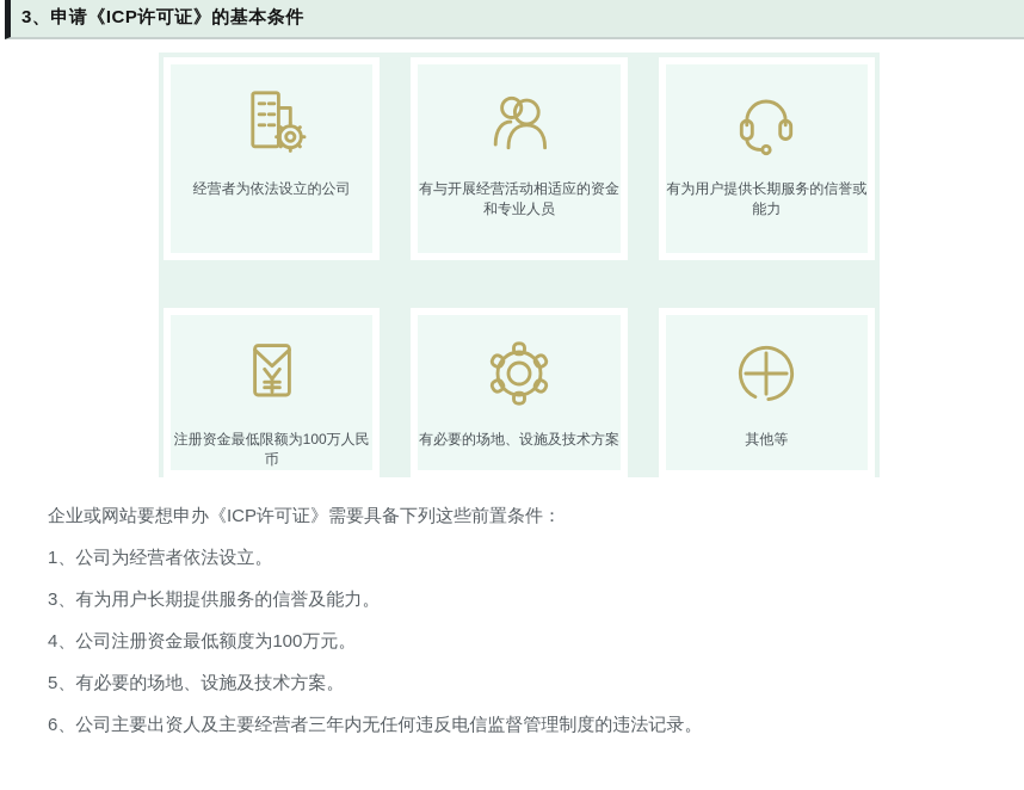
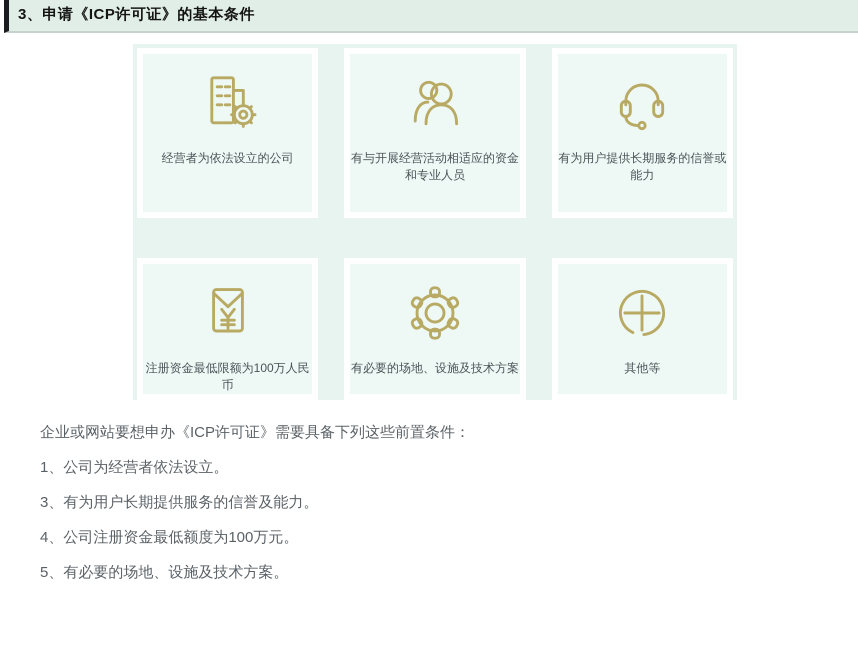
  3、申请《ICP许可证》的基本条件
  经营者为依法设立的公司
  有与开展经营活动相适应的资金和专业人员
  有为用户提供长期服务的信誉或能力
  注册资金最低限额为100万人民币
  有必要的场地、设施及技术方案
  其他等
  企业或网站要想申办《ICP许可证》需要具备下列这些前置条件：
  1、公司为经营者依法设立。
  3、有为用户长期提供服务的信誉及能力。
  4、公司注册资金最低额度为100万元。
  5、有必要的场地、设施及技术方案。
- 6、公司主要出资人及主要经营者三年内无任何违反电信监督管理制度的违法记录。
